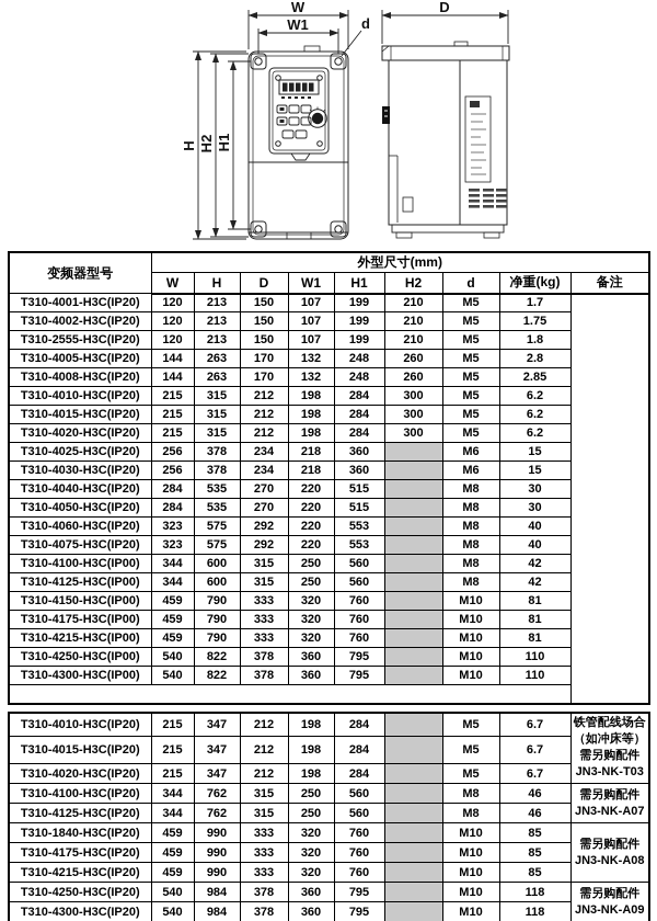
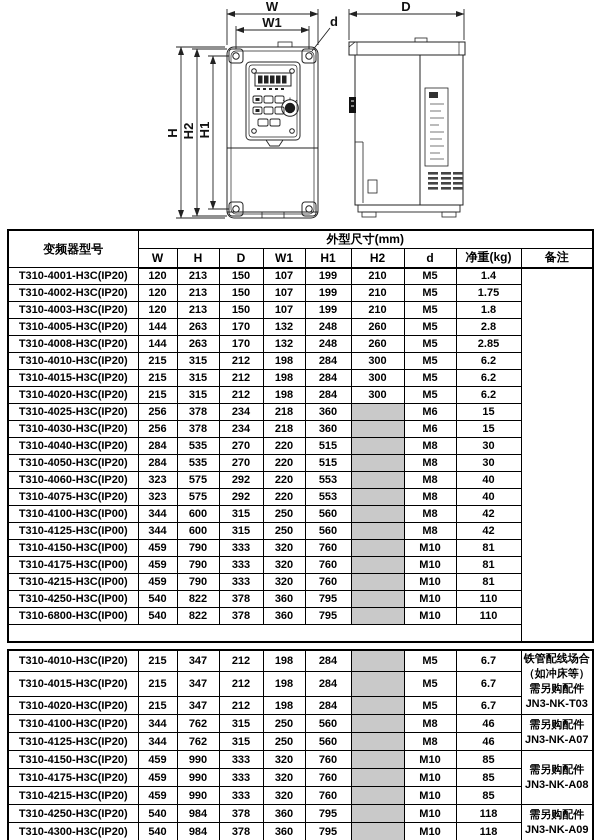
  W
  W1
  d
  D
  变频器型号	外型尺寸(mm)
  W	H	D	W1	H1	H2	d	净重(kg)	备注
- T310-4001-H3C(IP20)	120	213	150	107	199	210	M5	1.7
+ T310-4001-H3C(IP20)	120	213	150	107	199	210	M5	1.4
  T310-4002-H3C(IP20)	120	213	150	107	199	210	M5	1.75
- T310-2555-H3C(IP20)	120	213	150	107	199	210	M5	1.8
+ T310-4003-H3C(IP20)	120	213	150	107	199	210	M5	1.8
  T310-4005-H3C(IP20)	144	263	170	132	248	260	M5	2.8
  T310-4008-H3C(IP20)	144	263	170	132	248	260	M5	2.85
  T310-4010-H3C(IP20)	215	315	212	198	284	300	M5	6.2
  T310-4015-H3C(IP20)	215	315	212	198	284	300	M5	6.2
  T310-4020-H3C(IP20)	215	315	212	198	284	300	M5	6.2
  T310-4025-H3C(IP20)	256	378	234	218	360		M6	15
  T310-4030-H3C(IP20)	256	378	234	218	360		M6	15
  T310-4040-H3C(IP20)	284	535	270	220	515		M8	30
  T310-4050-H3C(IP20)	284	535	270	220	515		M8	30
  T310-4060-H3C(IP20)	323	575	292	220	553		M8	40
  T310-4075-H3C(IP20)	323	575	292	220	553		M8	40
  T310-4100-H3C(IP00)	344	600	315	250	560		M8	42
  T310-4125-H3C(IP00)	344	600	315	250	560		M8	42
  T310-4150-H3C(IP00)	459	790	333	320	760		M10	81
  T310-4175-H3C(IP00)	459	790	333	320	760		M10	81
  T310-4215-H3C(IP00)	459	790	333	320	760		M10	81
  T310-4250-H3C(IP00)	540	822	378	360	795		M10	110
- T310-4300-H3C(IP00)	540	822	378	360	795		M10	110
+ T310-6800-H3C(IP00)	540	822	378	360	795		M10	110
  T310-4010-H3C(IP20)	215	347	212	198	284		M5	6.7	铁管配线场合（如冲床等）需另购配件JN3-NK-T03
  T310-4015-H3C(IP20)	215	347	212	198	284		M5	6.7
  T310-4020-H3C(IP20)	215	347	212	198	284		M5	6.7
  T310-4100-H3C(IP20)	344	762	315	250	560		M8	46	需另购配件JN3-NK-A07
  T310-4125-H3C(IP20)	344	762	315	250	560		M8	46
- T310-1840-H3C(IP20)	459	990	333	320	760		M10	85	需另购配件JN3-NK-A08
+ T310-4150-H3C(IP20)	459	990	333	320	760		M10	85	需另购配件JN3-NK-A08
  T310-4175-H3C(IP20)	459	990	333	320	760		M10	85
  T310-4215-H3C(IP20)	459	990	333	320	760		M10	85
  T310-4250-H3C(IP20)	540	984	378	360	795		M10	118	需另购配件JN3-NK-A09
  T310-4300-H3C(IP20)	540	984	378	360	795		M10	118
